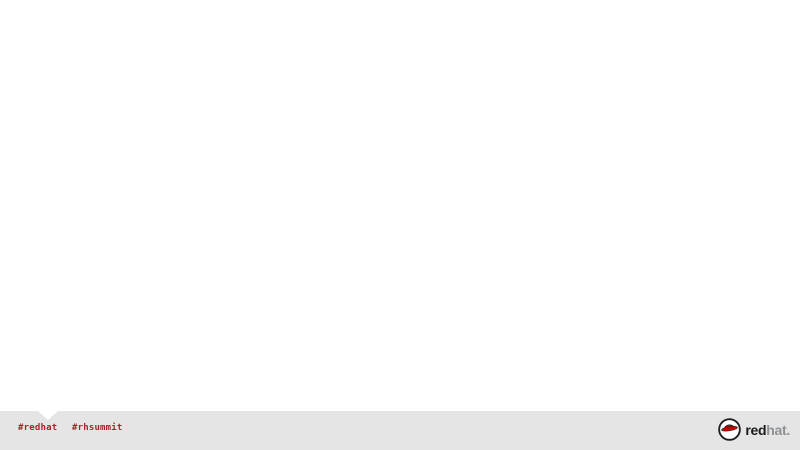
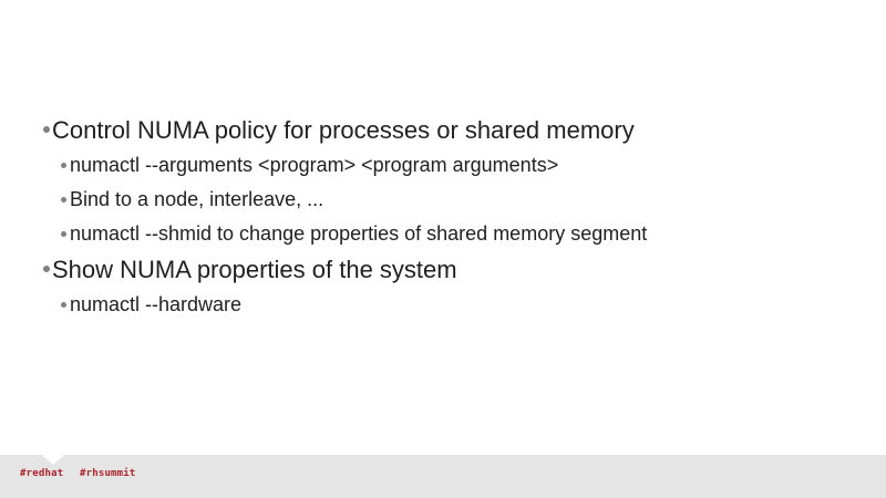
+ Control NUMA policy for processes or shared memory
+ numactl --arguments <program> <program arguments>
+ Bind to a node, interleave, ...
+ numactl --shmid to change properties of shared memory segment
+ Show NUMA properties of the system
+ numactl --hardware
  #redhat #rhsummit
- redhat.
